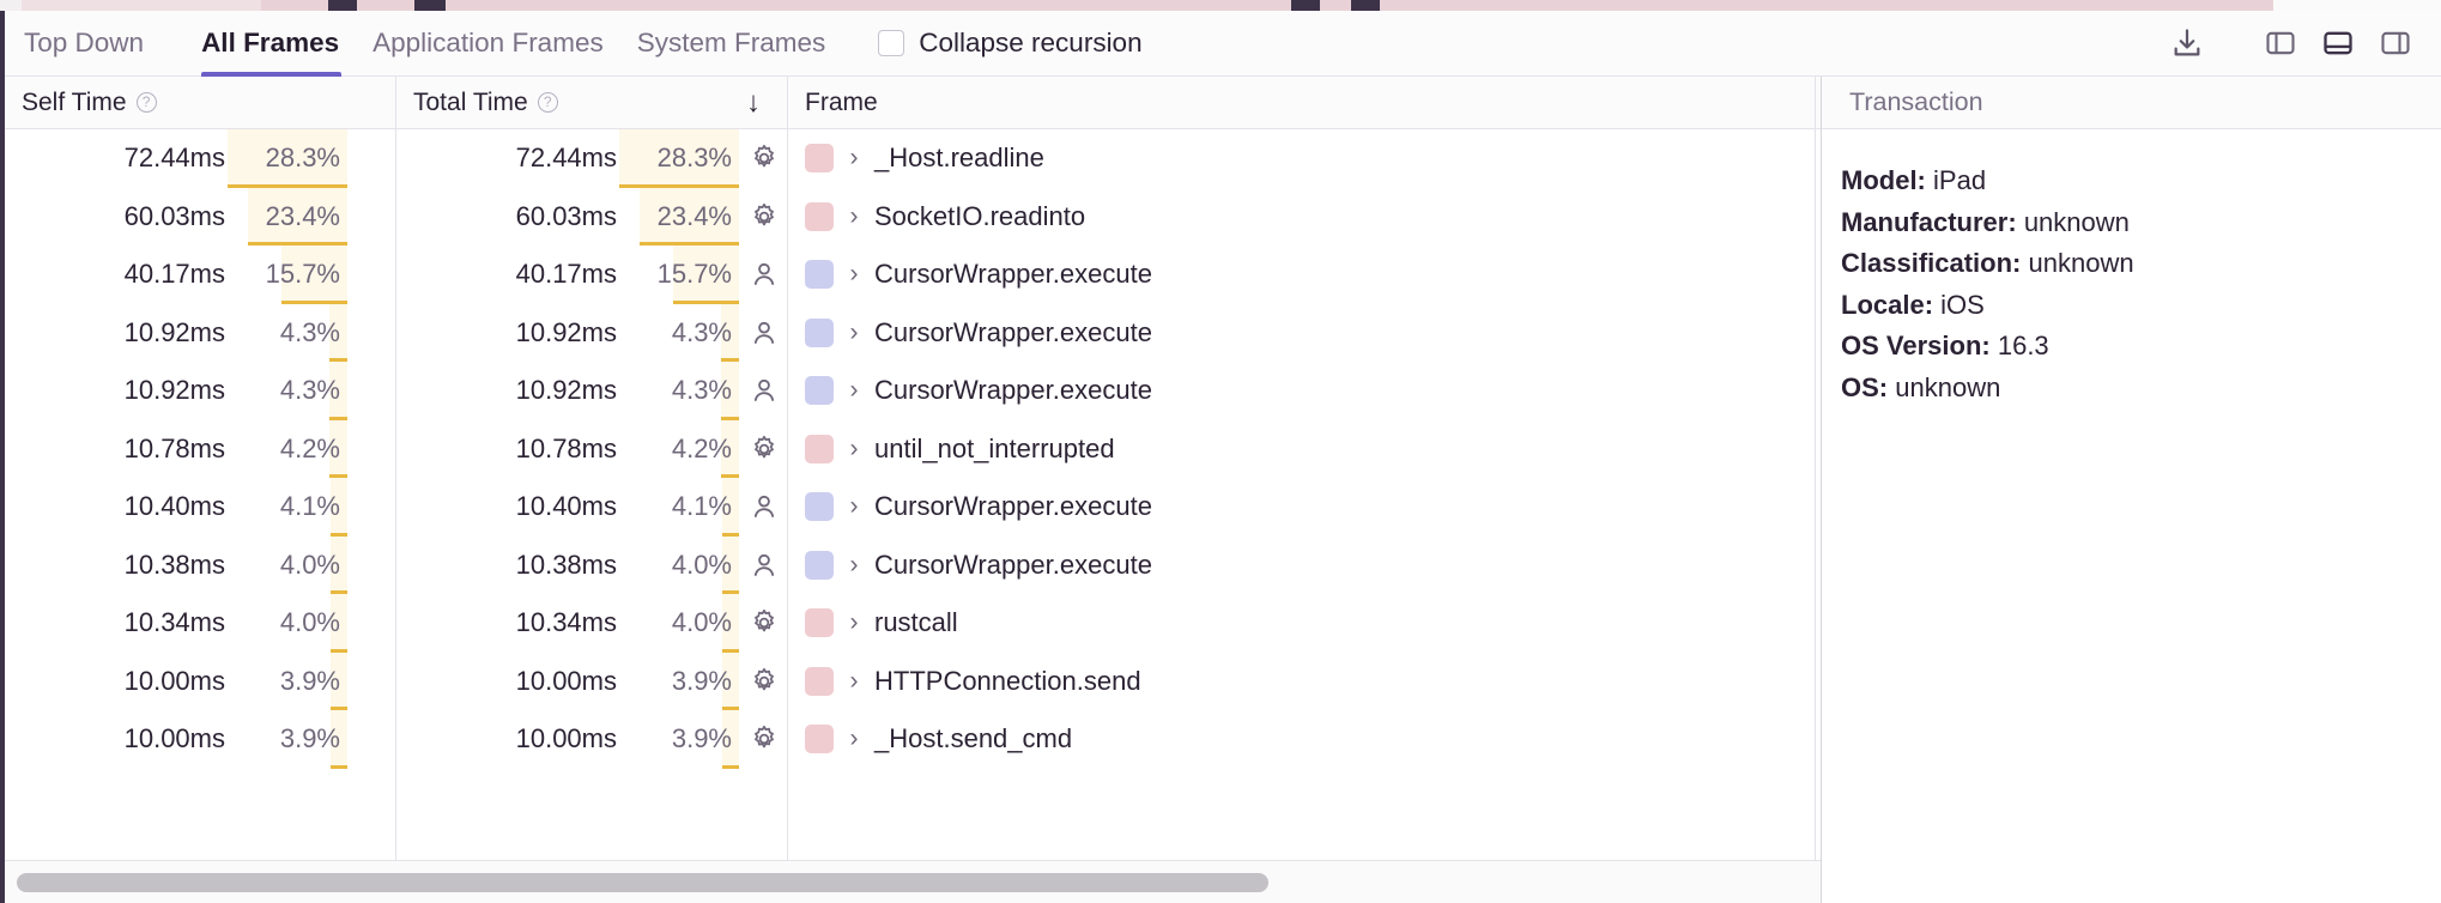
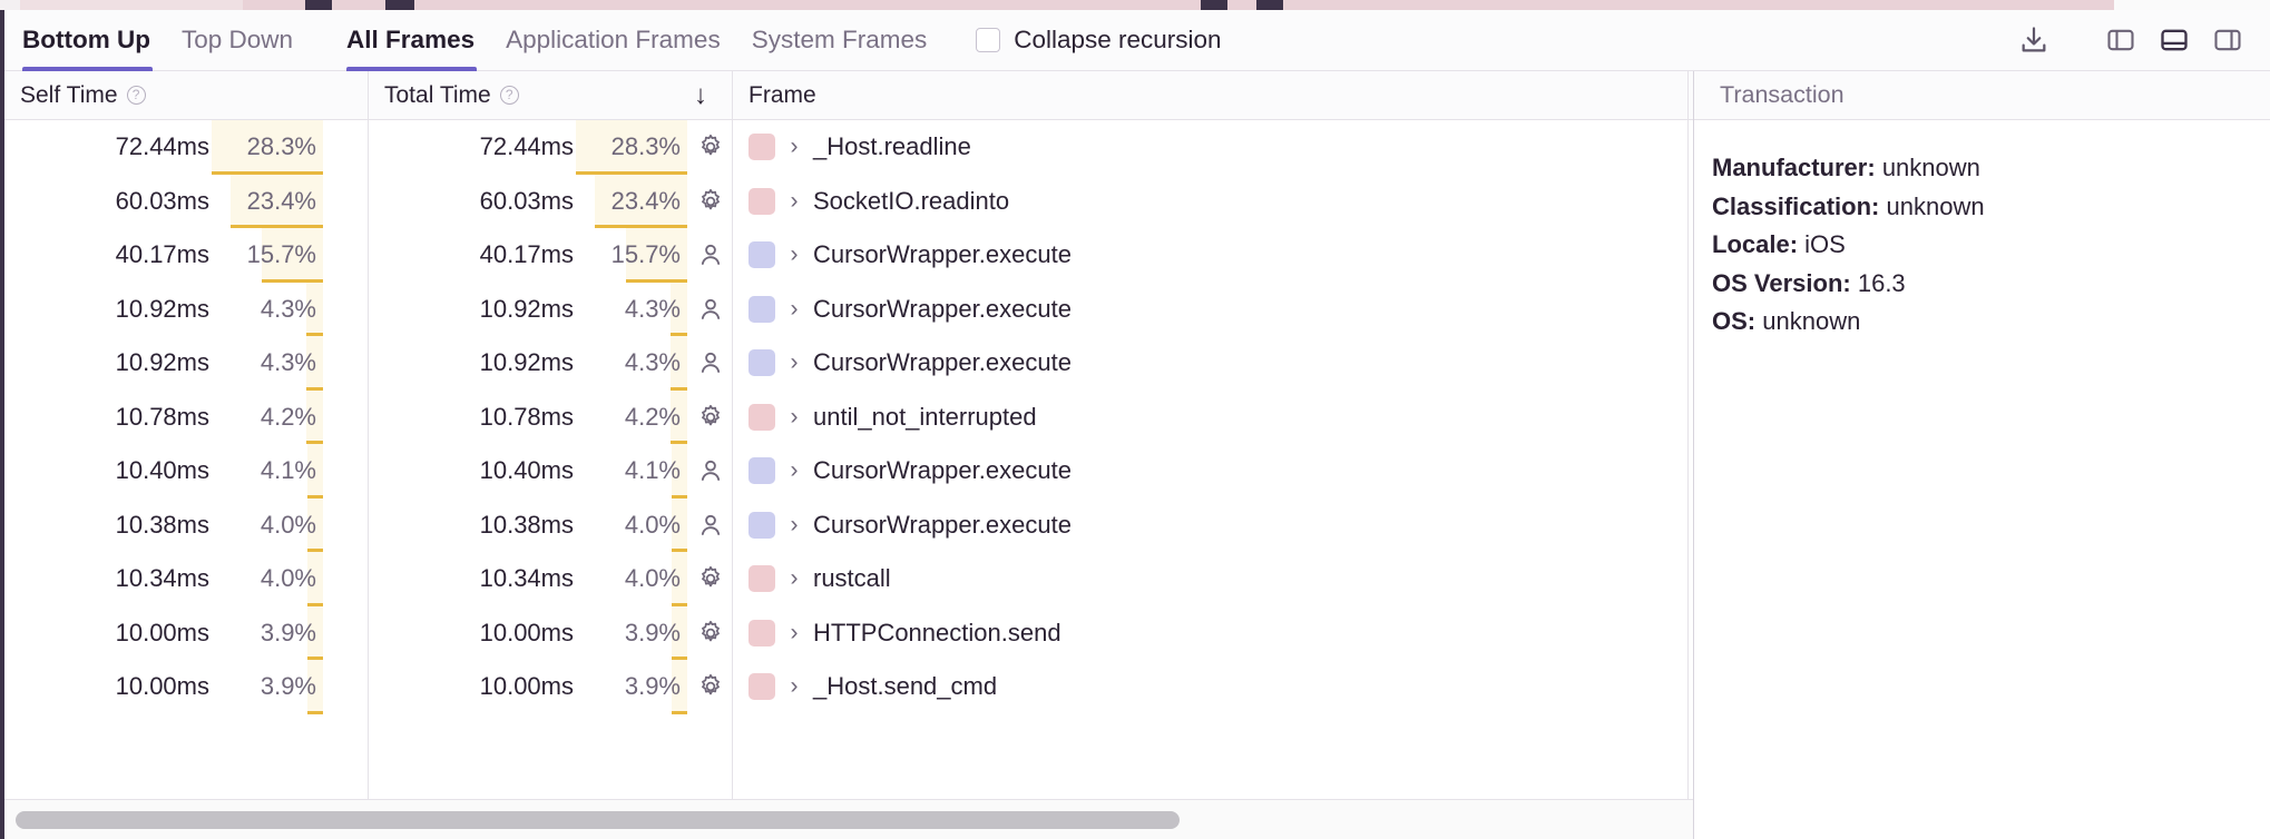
+ Bottom Up
  Top Down
  All Frames
  Application Frames
  System Frames
  Collapse recursion
  Self Time
  ?
  Total Time
  ?
  ↓
  Frame
  72.44ms
  28.3%
  72.44ms
  28.3%
  ›
  _Host.readline
  60.03ms
  23.4%
  60.03ms
  23.4%
  ›
  SocketIO.readinto
  40.17ms
  15.7%
  40.17ms
  15.7%
  ›
  CursorWrapper.execute
  10.92ms
  4.3%
  10.92ms
  4.3%
  ›
  CursorWrapper.execute
  10.92ms
  4.3%
  10.92ms
  4.3%
  ›
  CursorWrapper.execute
  10.78ms
  4.2%
  10.78ms
  4.2%
  ›
  until_not_interrupted
  10.40ms
  4.1%
  10.40ms
  4.1%
  ›
  CursorWrapper.execute
  10.38ms
  4.0%
  10.38ms
  4.0%
  ›
  CursorWrapper.execute
  10.34ms
  4.0%
  10.34ms
  4.0%
  ›
  rustcall
  10.00ms
  3.9%
  10.00ms
  3.9%
  ›
  HTTPConnection.send
  10.00ms
  3.9%
  10.00ms
  3.9%
  ›
  _Host.send_cmd
  Transaction
- Model: iPad
  Manufacturer: unknown
  Classification: unknown
  Locale: iOS
  OS Version: 16.3
  OS: unknown
